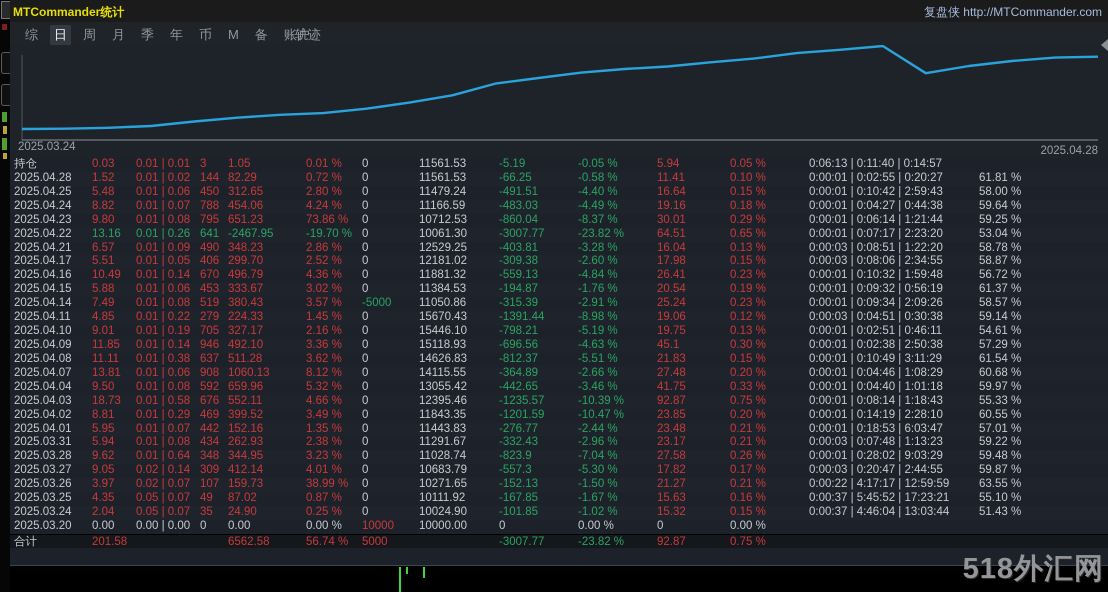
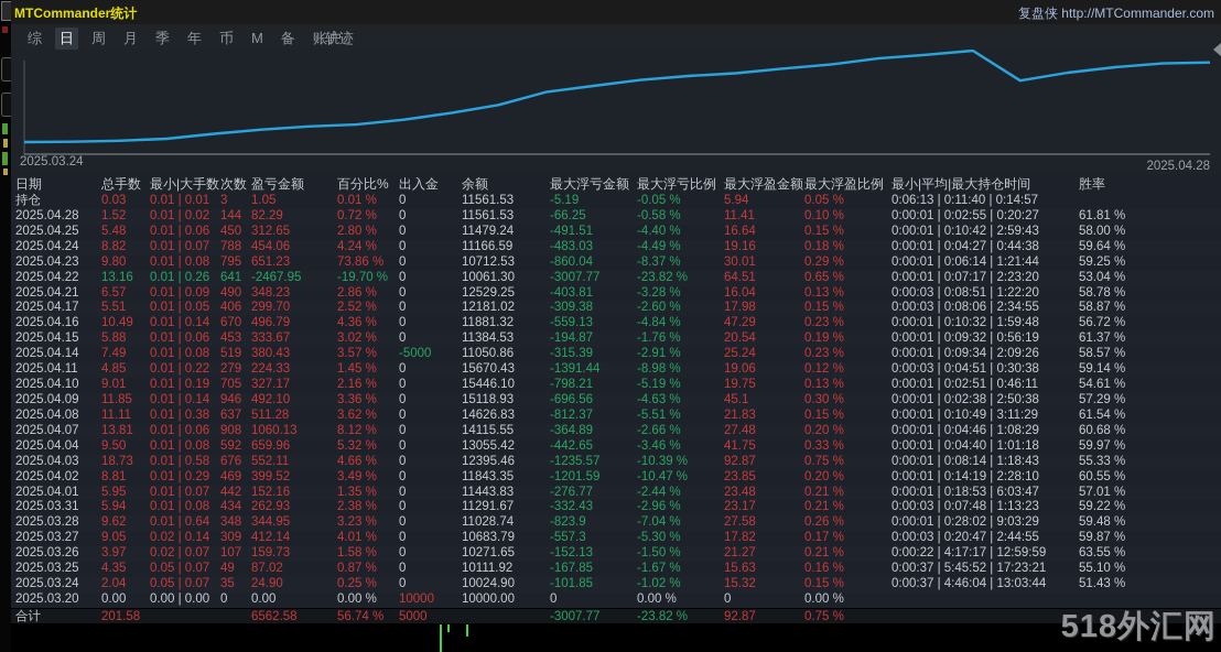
  MTCommander统计
  复盘侠 http://MTCommander.com
  综 日 周 月 季 年 币 M 备 账户
  轨迹
  2025.03.24
  2025.04.28
+ 日期
+ 总手数
+ 最小|大手数
+ 次数
+ 盈亏金额
+ 百分比%
+ 出入金
+ 余额
+ 最大浮亏金额
+ 最大浮亏比例
+ 最大浮盈金额
+ 最大浮盈比例
+ 最小|平均|最大持仓时间
+ 胜率
  持仓
  0.03
  0.01 | 0.01
  3
  1.05
  0.01 %
  0
  11561.53
  -5.19
  -0.05 %
  5.94
  0.05 %
  0:06:13 | 0:11:40 | 0:14:57
  2025.04.28
  1.52
  0.01 | 0.02
  144
  82.29
  0.72 %
  0
  11561.53
  -66.25
  -0.58 %
  11.41
  0.10 %
  0:00:01 | 0:02:55 | 0:20:27
  61.81 %
  2025.04.25
  5.48
  0.01 | 0.06
  450
  312.65
  2.80 %
  0
  11479.24
  -491.51
  -4.40 %
  16.64
  0.15 %
  0:00:01 | 0:10:42 | 2:59:43
  58.00 %
  2025.04.24
  8.82
  0.01 | 0.07
  788
  454.06
  4.24 %
  0
  11166.59
  -483.03
  -4.49 %
  19.16
  0.18 %
  0:00:01 | 0:04:27 | 0:44:38
  59.64 %
  2025.04.23
  9.80
  0.01 | 0.08
  795
  651.23
  73.86 %
  0
  10712.53
  -860.04
  -8.37 %
  30.01
  0.29 %
  0:00:01 | 0:06:14 | 1:21:44
  59.25 %
  2025.04.22
  13.16
  0.01 | 0.26
  641
  -2467.95
  -19.70 %
  0
  10061.30
  -3007.77
  -23.82 %
  64.51
  0.65 %
  0:00:01 | 0:07:17 | 2:23:20
  53.04 %
  2025.04.21
  6.57
  0.01 | 0.09
  490
  348.23
  2.86 %
  0
  12529.25
  -403.81
  -3.28 %
  16.04
  0.13 %
  0:00:03 | 0:08:51 | 1:22:20
  58.78 %
  2025.04.17
  5.51
  0.01 | 0.05
  406
  299.70
  2.52 %
  0
  12181.02
  -309.38
  -2.60 %
  17.98
  0.15 %
  0:00:03 | 0:08:06 | 2:34:55
  58.87 %
  2025.04.16
  10.49
  0.01 | 0.14
  670
  496.79
  4.36 %
  0
  11881.32
  -559.13
  -4.84 %
- 26.41
+ 47.29
  0.23 %
  0:00:01 | 0:10:32 | 1:59:48
  56.72 %
  2025.04.15
  5.88
  0.01 | 0.06
  453
  333.67
  3.02 %
  0
  11384.53
  -194.87
  -1.76 %
  20.54
  0.19 %
  0:00:01 | 0:09:32 | 0:56:19
  61.37 %
  2025.04.14
  7.49
  0.01 | 0.08
  519
  380.43
  3.57 %
  -5000
  11050.86
  -315.39
  -2.91 %
  25.24
  0.23 %
  0:00:01 | 0:09:34 | 2:09:26
  58.57 %
  2025.04.11
  4.85
  0.01 | 0.22
  279
  224.33
  1.45 %
  0
  15670.43
  -1391.44
  -8.98 %
  19.06
  0.12 %
  0:00:03 | 0:04:51 | 0:30:38
  59.14 %
  2025.04.10
  9.01
  0.01 | 0.19
  705
  327.17
  2.16 %
  0
  15446.10
  -798.21
  -5.19 %
  19.75
  0.13 %
  0:00:01 | 0:02:51 | 0:46:11
  54.61 %
  2025.04.09
  11.85
  0.01 | 0.14
  946
  492.10
  3.36 %
  0
  15118.93
  -696.56
  -4.63 %
  45.1
  0.30 %
  0:00:01 | 0:02:38 | 2:50:38
  57.29 %
  2025.04.08
  11.11
  0.01 | 0.38
  637
  511.28
  3.62 %
  0
  14626.83
  -812.37
  -5.51 %
  21.83
  0.15 %
  0:00:01 | 0:10:49 | 3:11:29
  61.54 %
  2025.04.07
  13.81
  0.01 | 0.06
  908
  1060.13
  8.12 %
  0
  14115.55
  -364.89
  -2.66 %
  27.48
  0.20 %
  0:00:01 | 0:04:46 | 1:08:29
  60.68 %
  2025.04.04
  9.50
  0.01 | 0.08
  592
  659.96
  5.32 %
  0
  13055.42
  -442.65
  -3.46 %
  41.75
  0.33 %
  0:00:01 | 0:04:40 | 1:01:18
  59.97 %
  2025.04.03
  18.73
  0.01 | 0.58
  676
  552.11
  4.66 %
  0
  12395.46
  -1235.57
  -10.39 %
  92.87
  0.75 %
  0:00:01 | 0:08:14 | 1:18:43
  55.33 %
  2025.04.02
  8.81
  0.01 | 0.29
  469
  399.52
  3.49 %
  0
  11843.35
  -1201.59
  -10.47 %
  23.85
  0.20 %
  0:00:01 | 0:14:19 | 2:28:10
  60.55 %
  2025.04.01
  5.95
  0.01 | 0.07
  442
  152.16
  1.35 %
  0
  11443.83
  -276.77
  -2.44 %
  23.48
  0.21 %
  0:00:01 | 0:18:53 | 6:03:47
  57.01 %
  2025.03.31
  5.94
  0.01 | 0.08
  434
  262.93
  2.38 %
  0
  11291.67
  -332.43
  -2.96 %
  23.17
  0.21 %
  0:00:03 | 0:07:48 | 1:13:23
  59.22 %
  2025.03.28
  9.62
  0.01 | 0.64
  348
  344.95
  3.23 %
  0
  11028.74
  -823.9
  -7.04 %
  27.58
  0.26 %
  0:00:01 | 0:28:02 | 9:03:29
  59.48 %
  2025.03.27
  9.05
  0.02 | 0.14
  309
  412.14
  4.01 %
  0
  10683.79
  -557.3
  -5.30 %
  17.82
  0.17 %
  0:00:03 | 0:20:47 | 2:44:55
  59.87 %
  2025.03.26
  3.97
  0.02 | 0.07
  107
  159.73
- 38.99 %
+ 1.58 %
  0
  10271.65
  -152.13
  -1.50 %
  21.27
  0.21 %
  0:00:22 | 4:17:17 | 12:59:59
  63.55 %
  2025.03.25
  4.35
  0.05 | 0.07
  49
  87.02
  0.87 %
  0
  10111.92
  -167.85
  -1.67 %
  15.63
  0.16 %
  0:00:37 | 5:45:52 | 17:23:21
  55.10 %
  2025.03.24
  2.04
  0.05 | 0.07
  35
  24.90
  0.25 %
  0
  10024.90
  -101.85
  -1.02 %
  15.32
  0.15 %
  0:00:37 | 4:46:04 | 13:03:44
  51.43 %
  2025.03.20
  0.00
  0.00 | 0.00
  0
  0.00
  0.00 %
  10000
  10000.00
  0
  0.00 %
  0
  0.00 %
  合计
  201.58
  6562.58
  56.74 %
  5000
  -3007.77
  -23.82 %
  92.87
  0.75 %
  518外汇网
